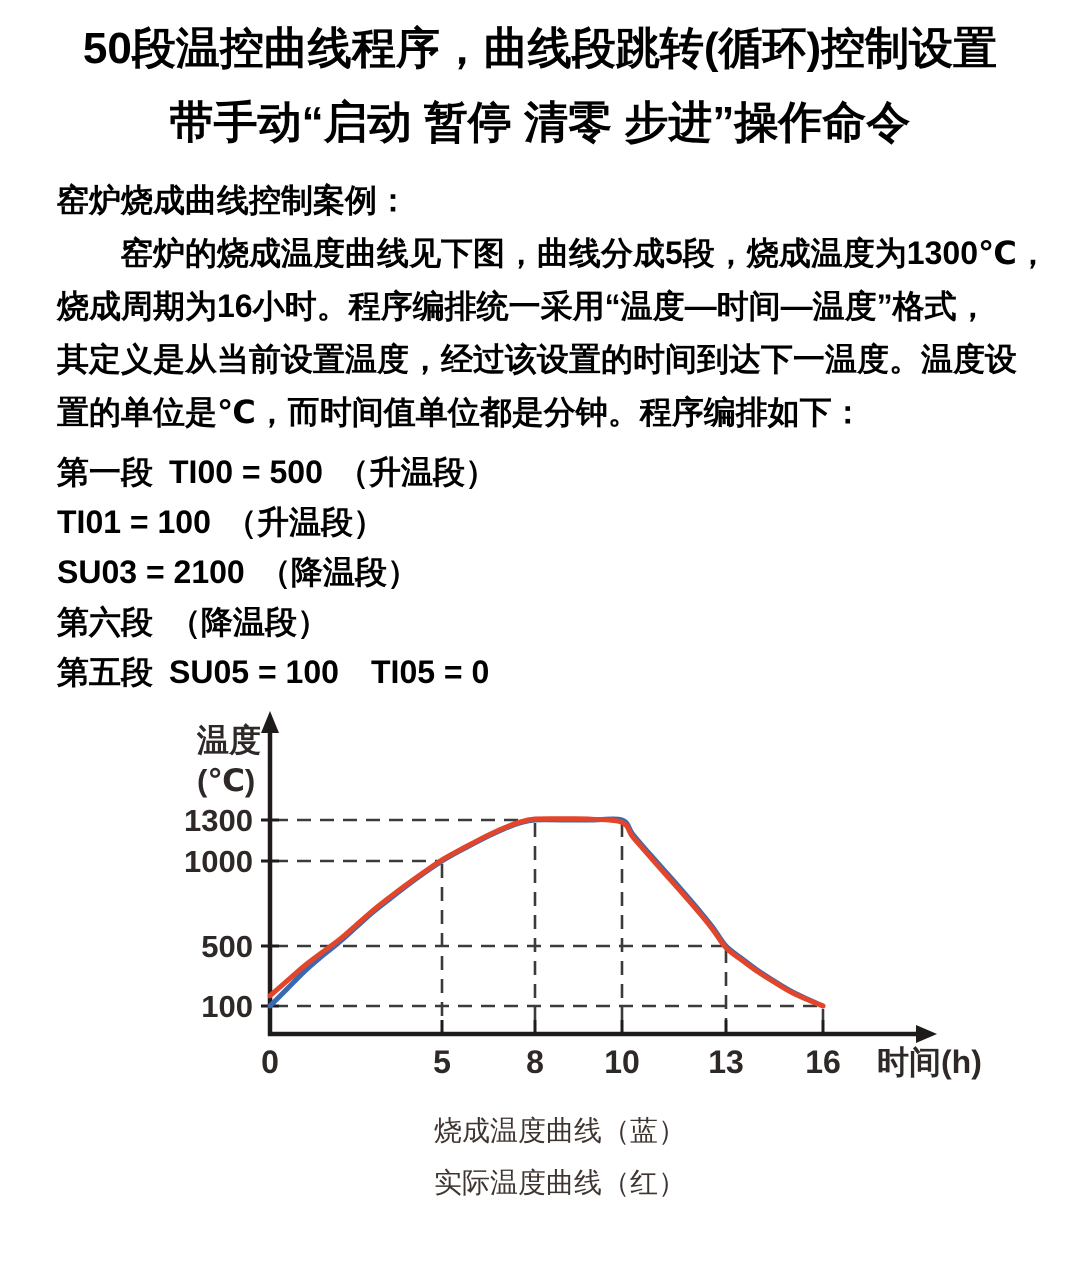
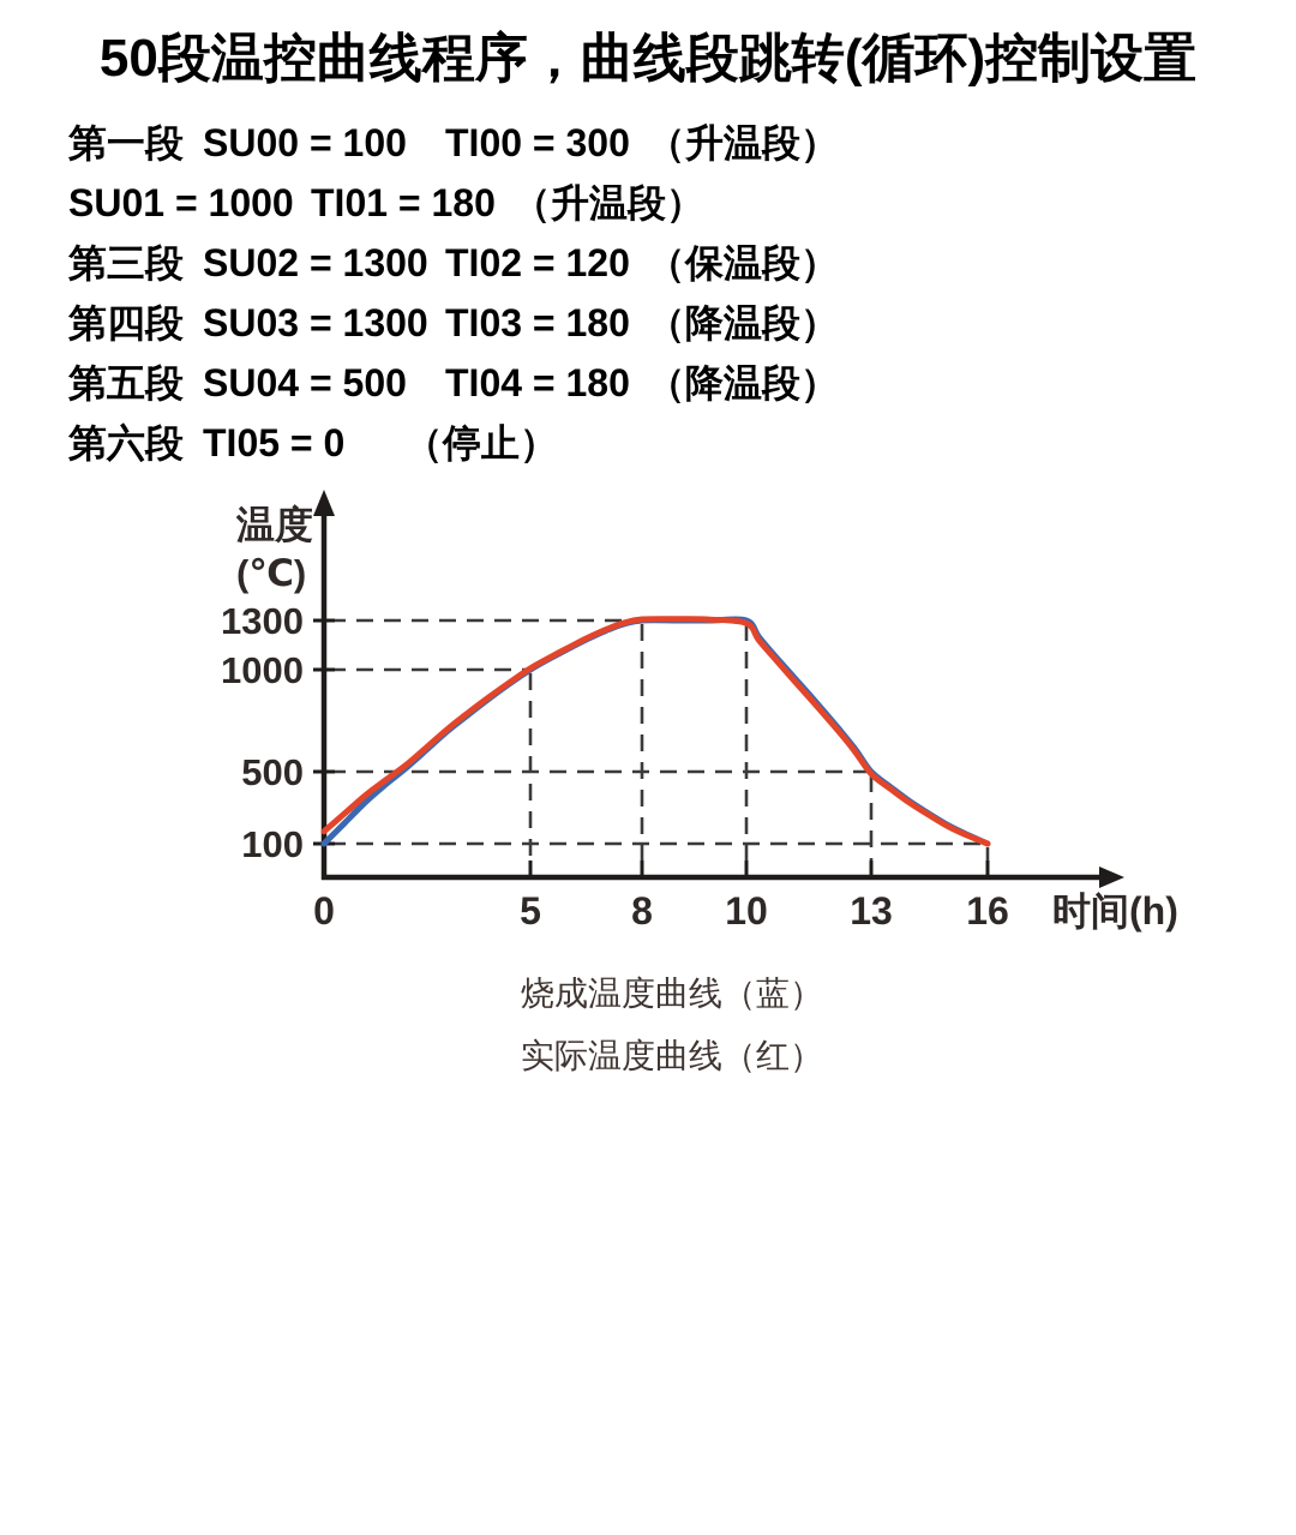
  50段温控曲线程序，曲线段跳转(循环)控制设置
- 带手动“启动 暂停 清零 步进”操作命令
- 窑炉烧成曲线控制案例：
- 窑炉的烧成温度曲线见下图，曲线分成5段，烧成温度为1300℃，
- 烧成周期为16小时。程序编排统一采用“温度—时间—温度”格式，
- 其定义是从当前设置温度，经过该设置的时间到达下一温度。温度设
- 置的单位是℃，而时间值单位都是分钟。程序编排如下：
  第一段
+ SU00 = 100
- TI00 = 500
+ TI00 = 300
  （升温段）
+ SU01 = 1000
- TI01 = 100
+ TI01 = 180
  （升温段）
+ 第三段
+ SU02 = 1300
+ TI02 = 120
+ （保温段）
+ 第四段
- SU03 = 2100
+ SU03 = 1300
+ TI03 = 180
  （降温段）
- 第六段
+ 第五段
+ SU04 = 500
+ TI04 = 180
  （降温段）
- 第五段
+ 第六段
- SU05 = 100
  TI05 = 0
+ （停止）
  1300
  1000
  500
  100
  0
  5
  8
  10
  13
  16
  温度
  (℃)
  时间(h)
  烧成温度曲线（蓝）
  实际温度曲线（红）
